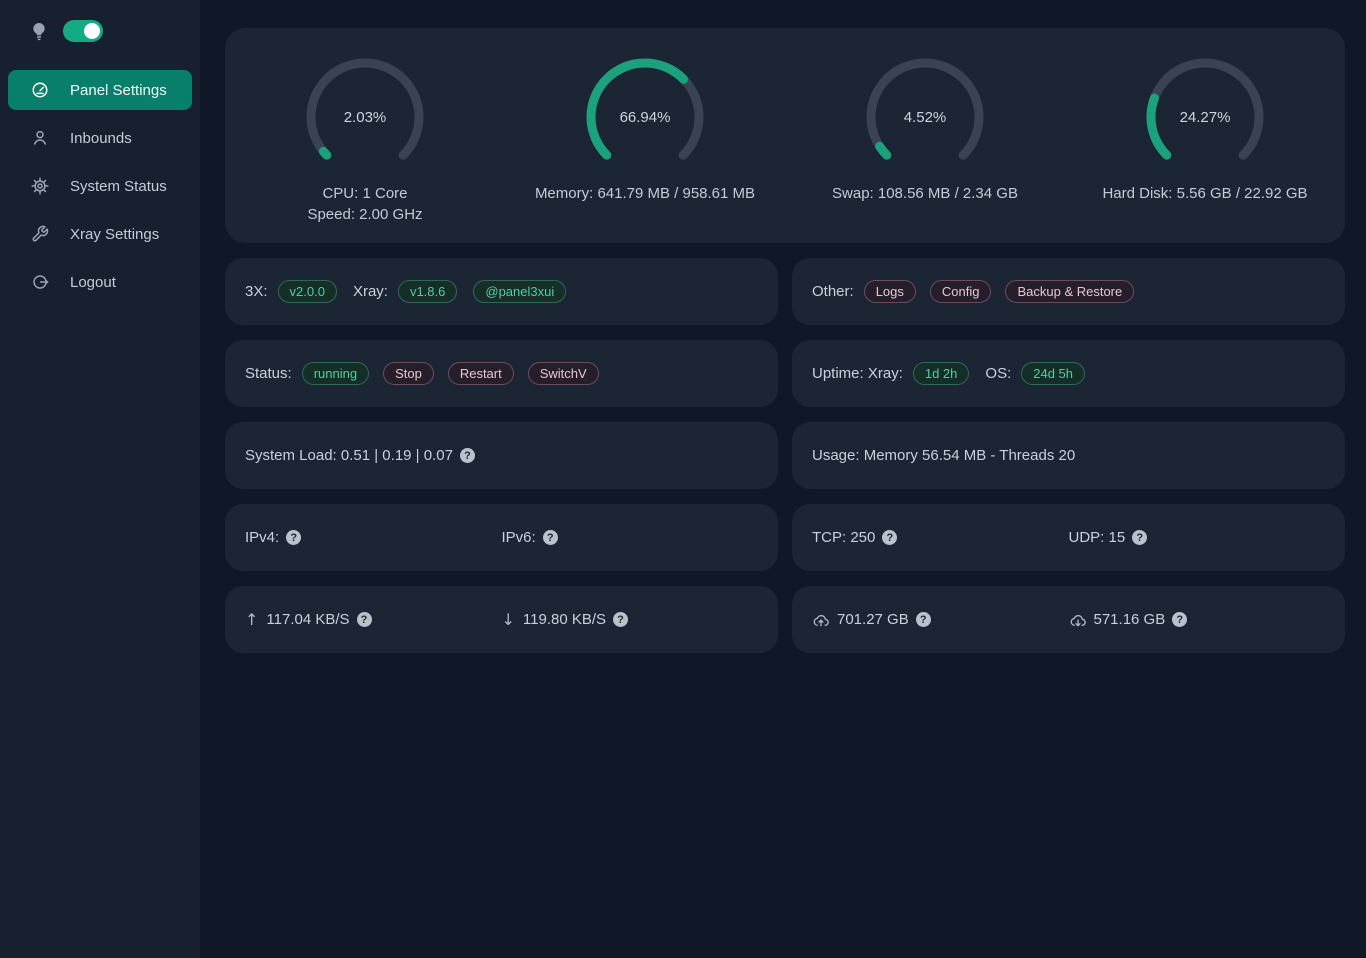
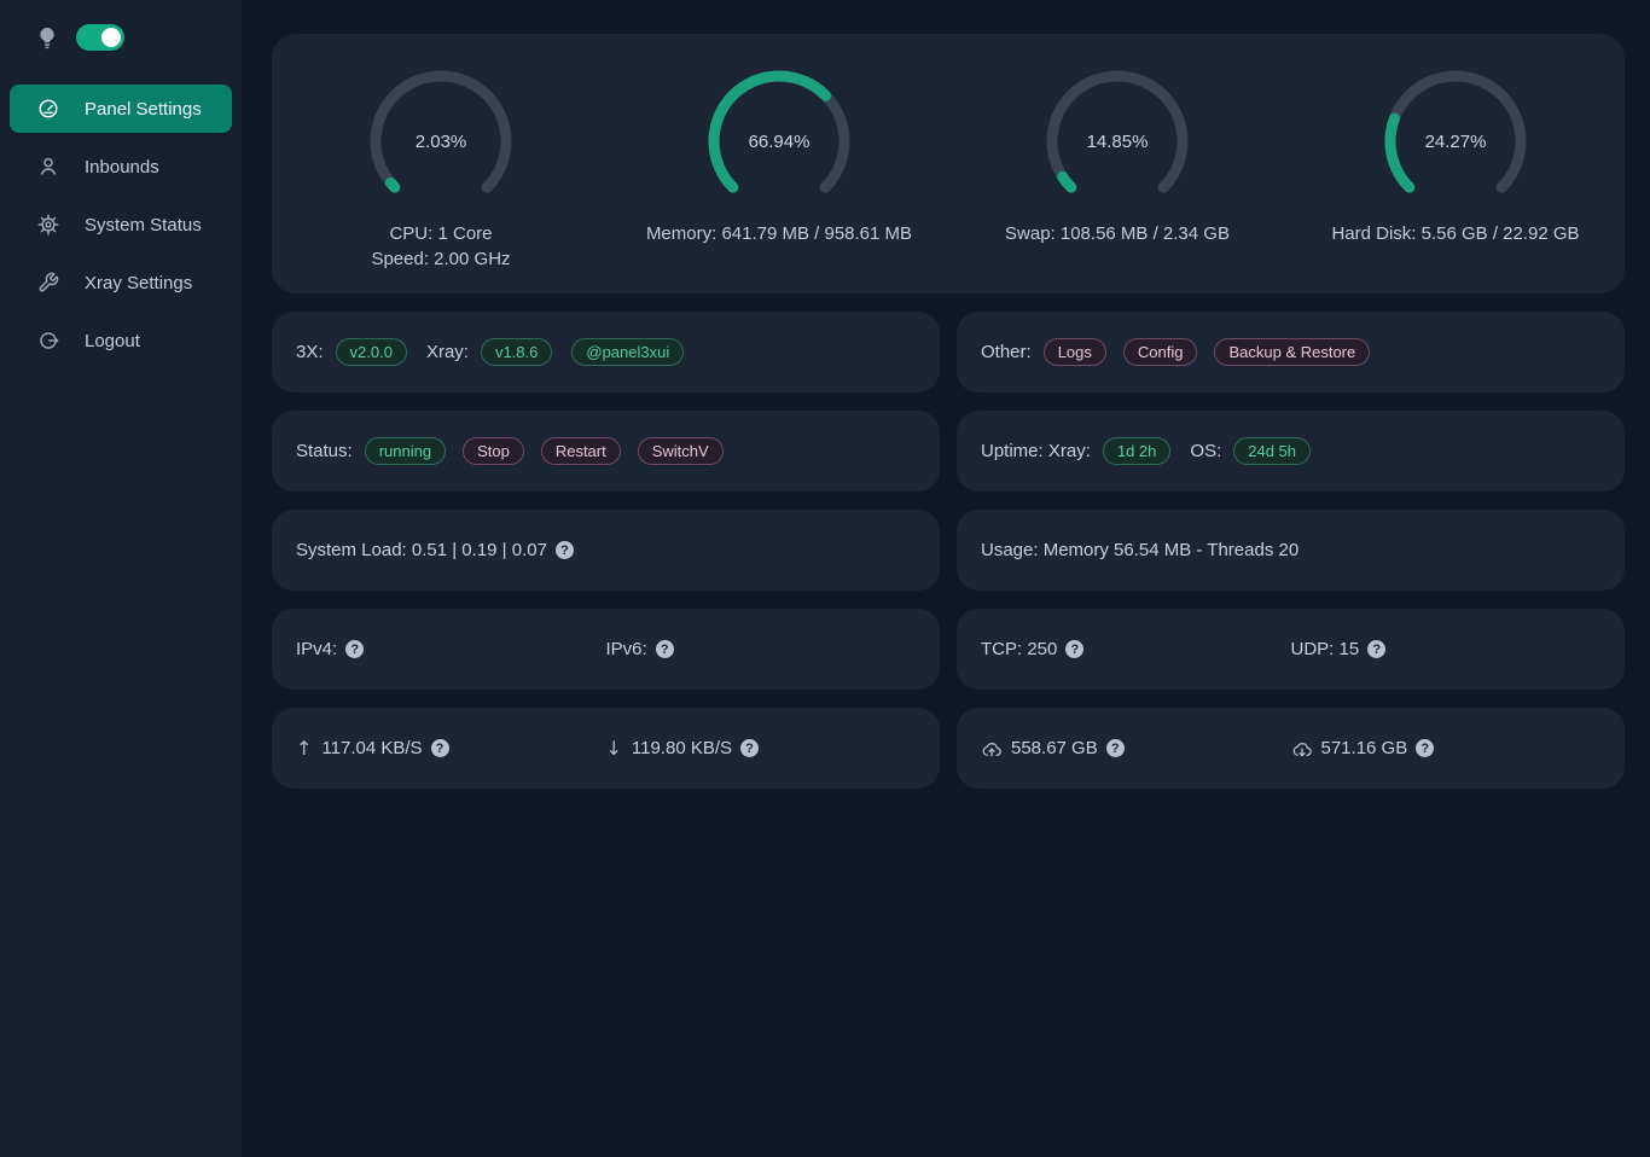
  Panel Settings
  Inbounds
  System Status
  Xray Settings
  Logout
  2.03%
  CPU: 1 Core
  Speed: 2.00 GHz
  66.94%
  Memory: 641.79 MB / 958.61 MB
- 4.52%
+ 14.85%
  Swap: 108.56 MB / 2.34 GB
  24.27%
  Hard Disk: 5.56 GB / 22.92 GB
  3X:
  v2.0.0
  Xray:
  v1.8.6
  @panel3xui
  Other:
  Logs
  Config
  Backup & Restore
  Status:
  running
  Stop
  Restart
  SwitchV
  Uptime: Xray:
  1d 2h
  OS:
  24d 5h
  System Load: 0.51 | 0.19 | 0.07
  ?
  Usage: Memory 56.54 MB - Threads 20
  IPv4:
  ?
  IPv6:
  ?
  TCP: 250
  ?
  UDP: 15
  ?
  ↑
  117.04 KB/S
  ?
  ↓
  119.80 KB/S
  ?
- 701.27 GB
+ 558.67 GB
  ?
  571.16 GB
  ?
